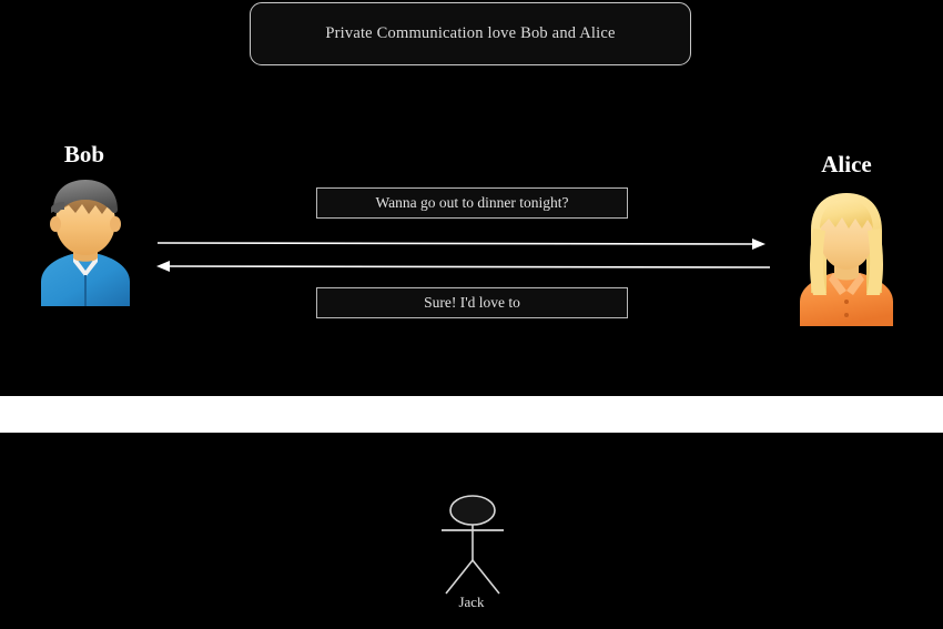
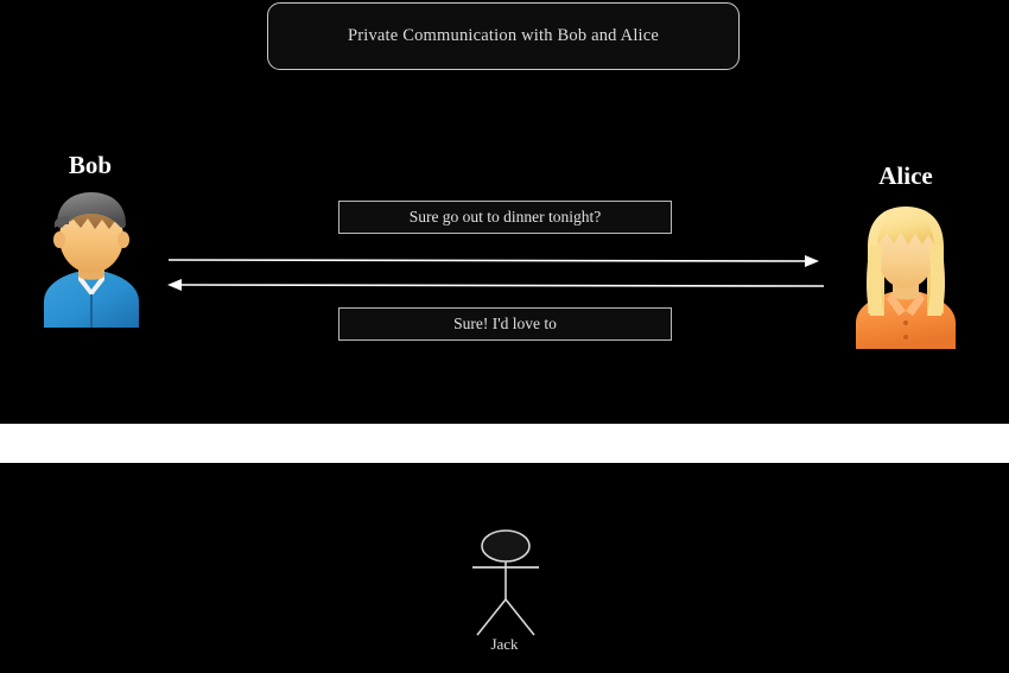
- Private Communication love Bob and Alice
+ Private Communication with Bob and Alice
  Bob
  Alice
- Wanna go out to dinner tonight?
+ Sure go out to dinner tonight?
  Sure! I'd love to
  Jack
